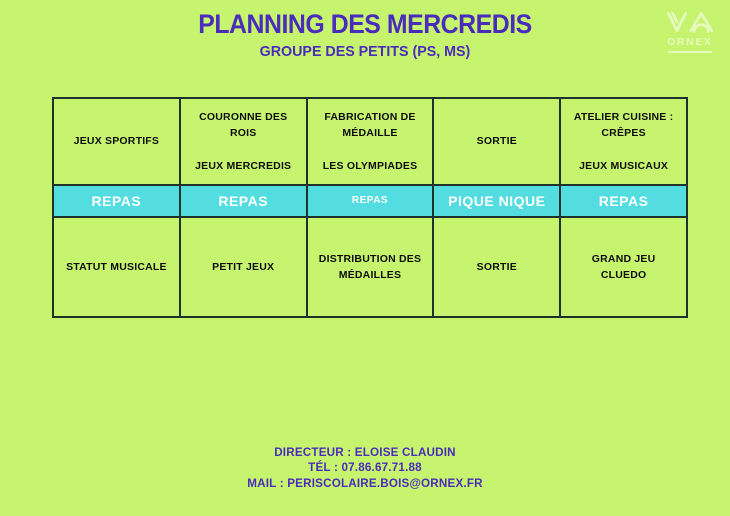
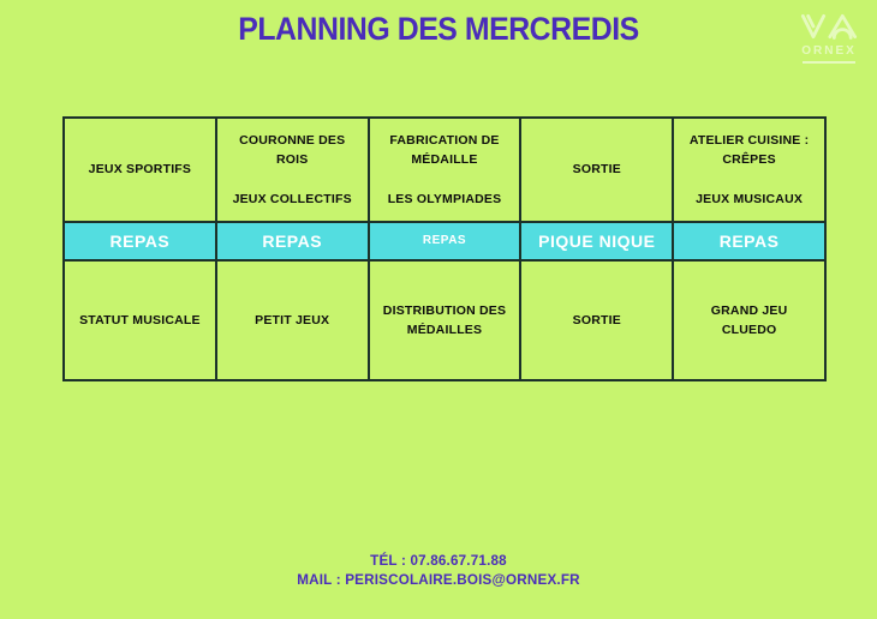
  PLANNING DES MERCREDIS
- GROUPE DES PETITS (PS, MS)
  ORNEX
- JEUX SPORTIFS	COURONNE DES ROIS JEUX MERCREDIS	FABRICATION DE MÉDAILLE LES OLYMPIADES	SORTIE	ATELIER CUISINE : CRÊPES JEUX MUSICAUX
+ JEUX SPORTIFS	COURONNE DES ROIS JEUX COLLECTIFS	FABRICATION DE MÉDAILLE LES OLYMPIADES	SORTIE	ATELIER CUISINE : CRÊPES JEUX MUSICAUX
  REPAS	REPAS	REPAS	PIQUE NIQUE	REPAS
  STATUT MUSICALE	PETIT JEUX	DISTRIBUTION DES MÉDAILLES	SORTIE	GRAND JEU CLUEDO
- DIRECTEUR : ELOISE CLAUDIN
  TÉL : 07.86.67.71.88
  MAIL : PERISCOLAIRE.BOIS@ORNEX.FR
